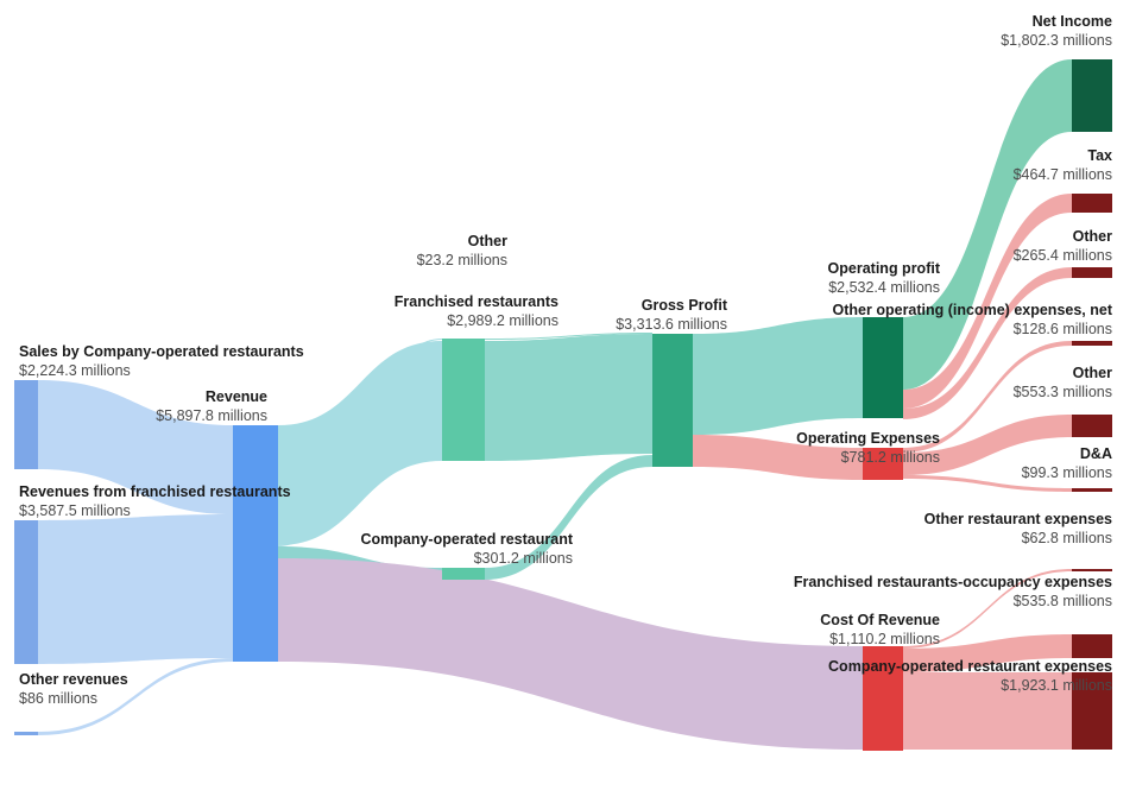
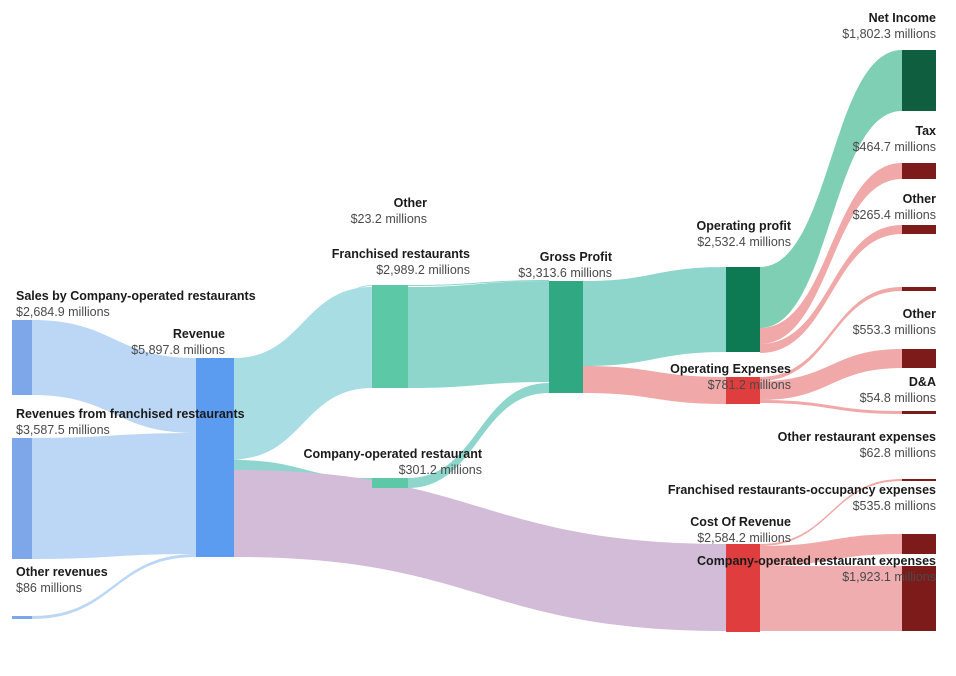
  Sales by Company-operated restaurants
- $2,224.3 millions
+ $2,684.9 millions
  Revenues from franchised restaurants
  $3,587.5 millions
  Other revenues
  $86 millions
  Revenue
  $5,897.8 millions
  Franchised restaurants
  $2,989.2 millions
  Other
  $23.2 millions
  Company-operated restaurant
  $301.2 millions
  Gross Profit
  $3,313.6 millions
  Cost Of Revenue
- $1,110.2 millions
+ $2,584.2 millions
  Operating profit
  $2,532.4 millions
  Operating Expenses
  $781.2 millions
  Net Income
  $1,802.3 millions
  Tax
  $464.7 millions
  Other
  $265.4 millions
- Other operating (income) expenses, net
- $128.6 millions
  Other
  $553.3 millions
  D&A
- $99.3 millions
+ $54.8 millions
  Other restaurant expenses
  $62.8 millions
  Franchised restaurants-occupancy expenses
  $535.8 millions
  Company-operated restaurant expenses
  $1,923.1 millions
